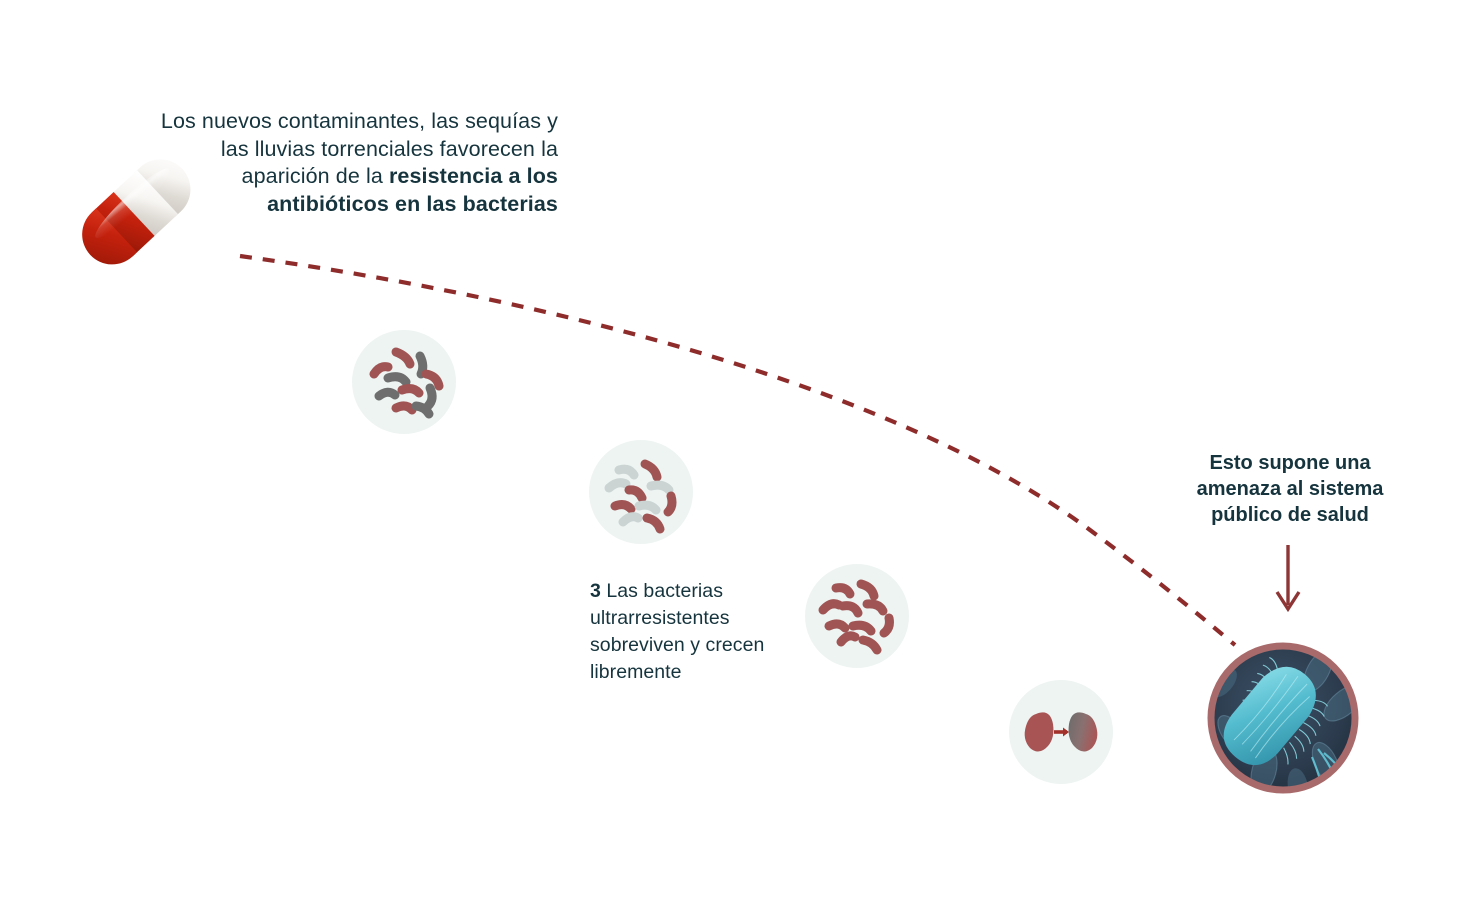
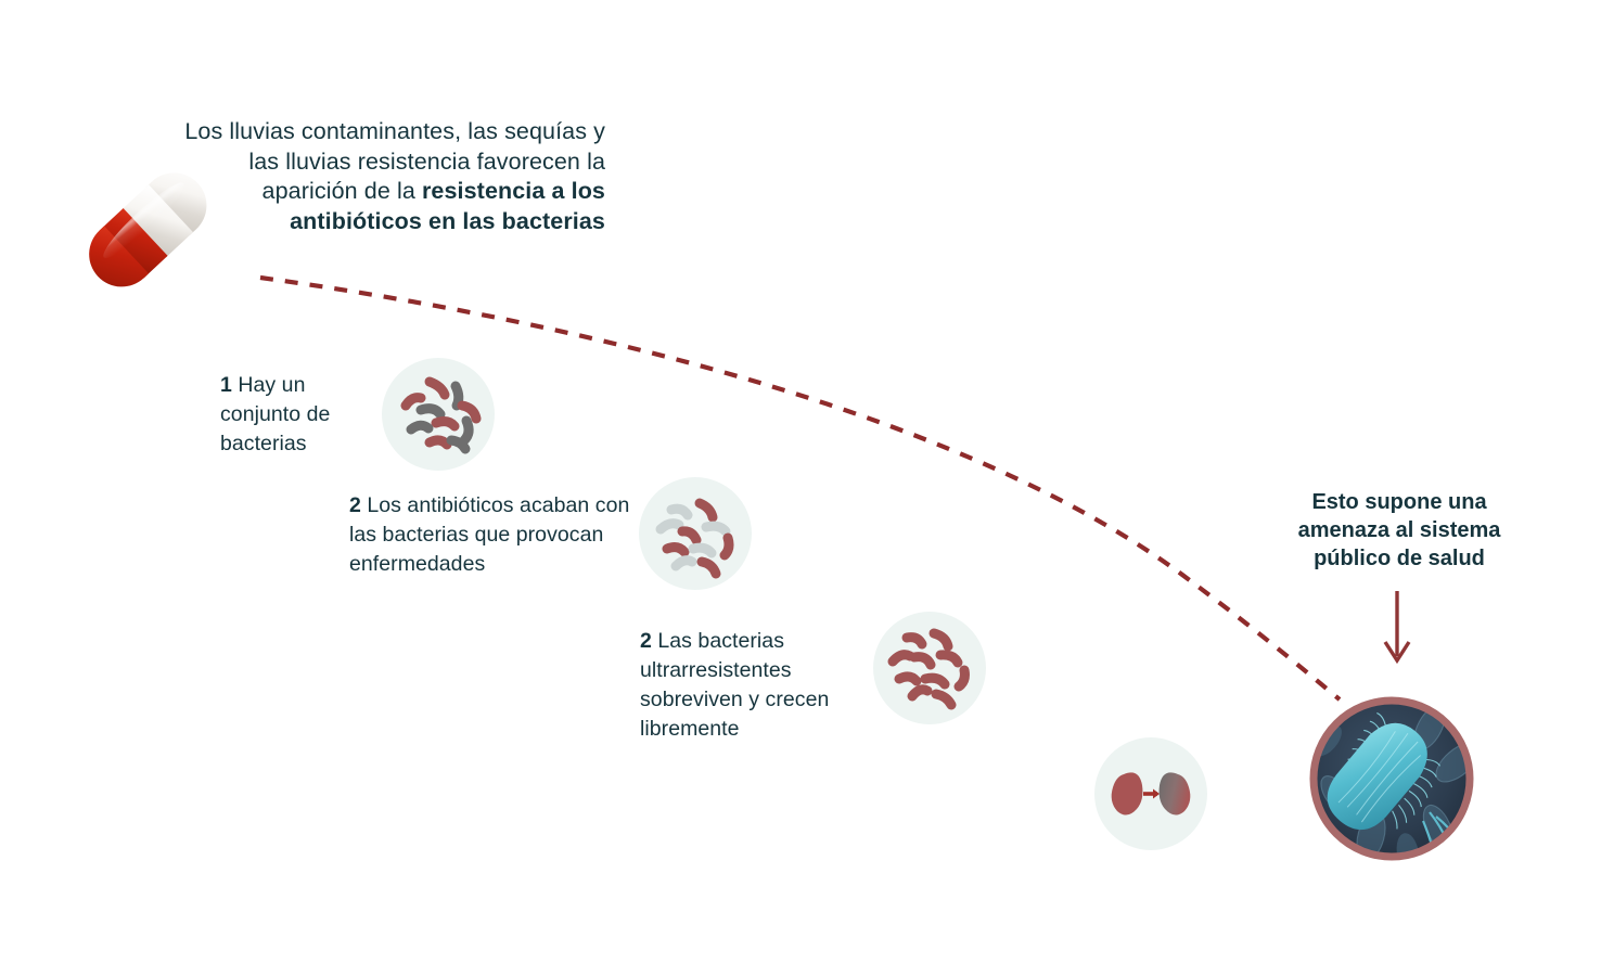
- Los nuevos contaminantes, las sequías y
+ Los lluvias contaminantes, las sequías y
- las lluvias torrenciales favorecen la
+ las lluvias resistencia favorecen la
  aparición de la resistencia a los
  antibióticos en las bacterias
+ 1 Hay un conjunto de bacterias
+ 2 Los antibióticos acaban con las bacterias que provocan enfermedades
- 3 Las bacterias ultrarresistentes sobreviven y crecen libremente
+ 2 Las bacterias ultrarresistentes sobreviven y crecen libremente
  Esto supone una
  amenaza al sistema
  público de salud
